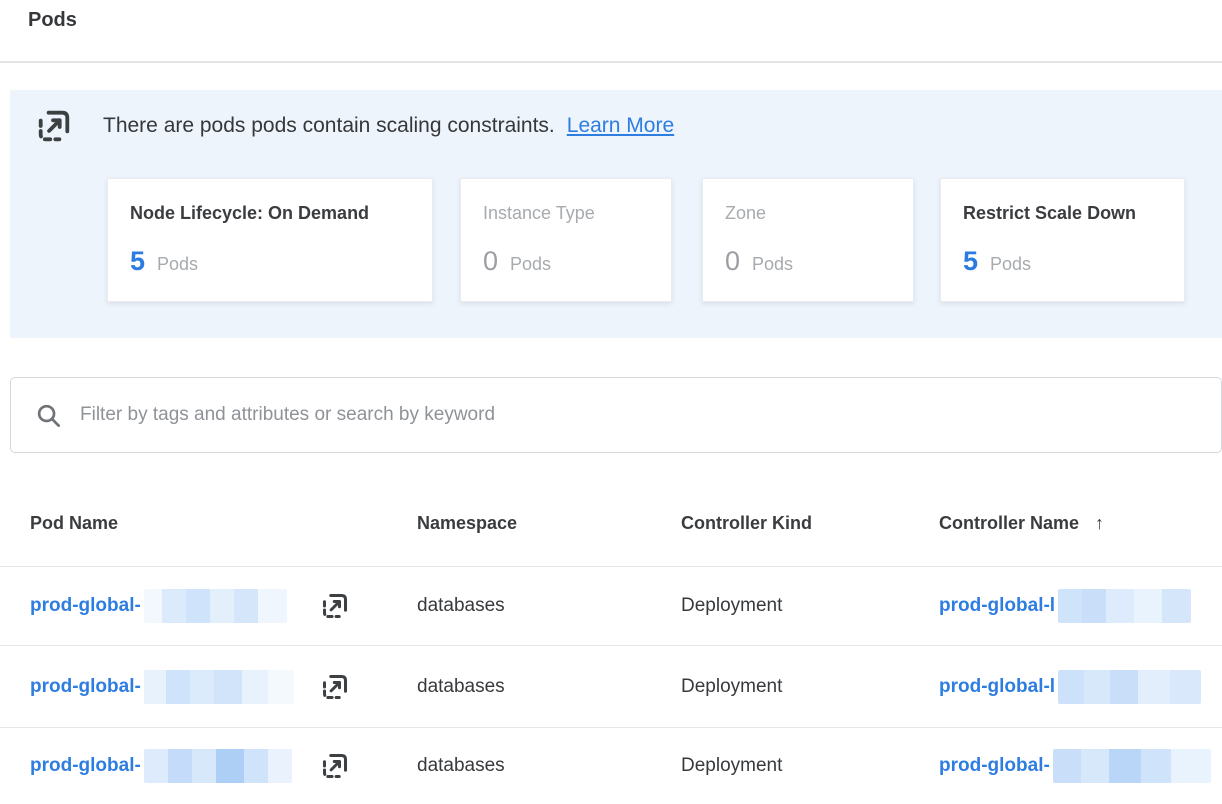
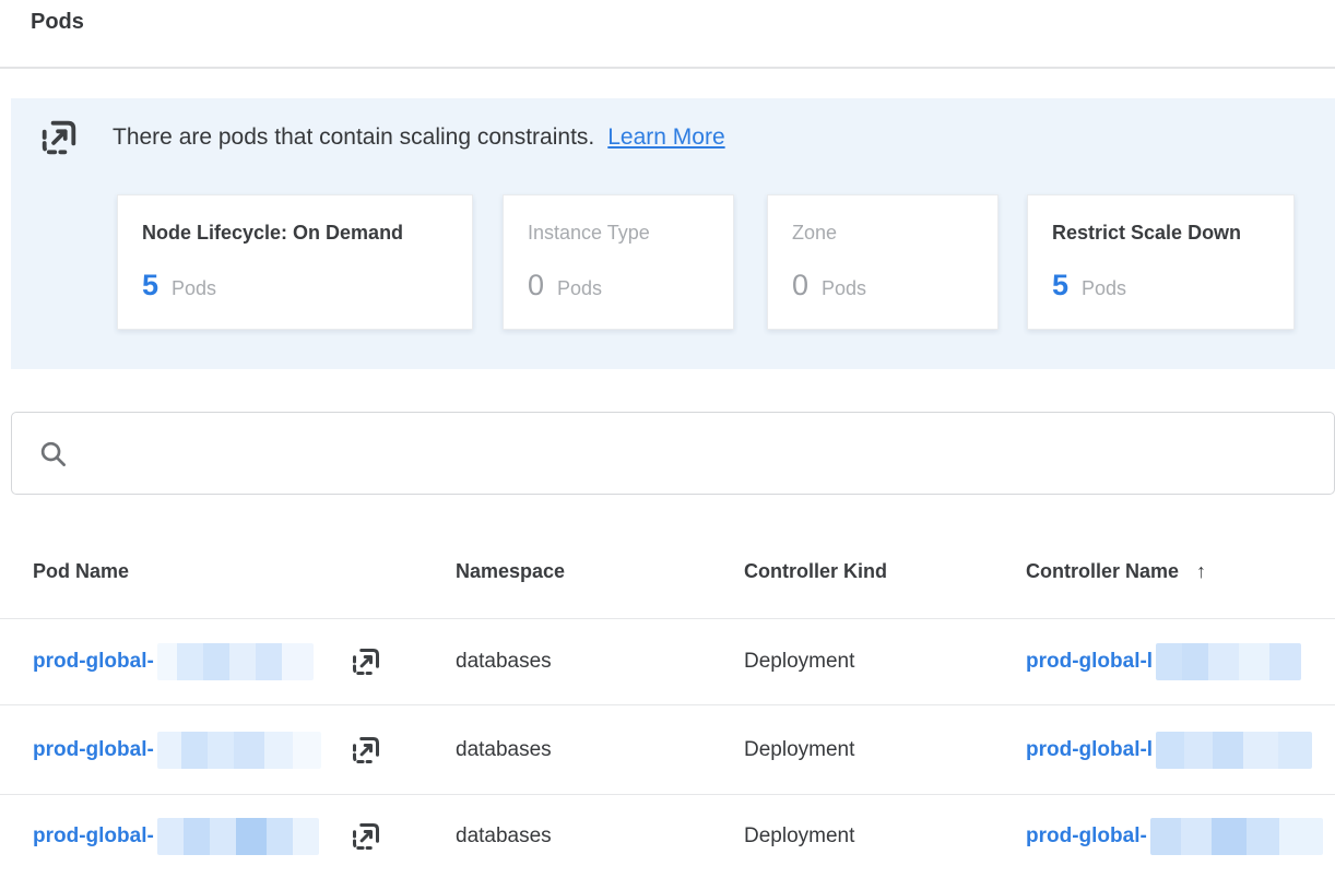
  Pods
- There are pods pods contain scaling constraints.
+ There are pods that contain scaling constraints.
  Learn More
  Node Lifecycle: On Demand
  5
  Pods
  Instance Type
  0
  Pods
  Zone
  0
  Pods
  Restrict Scale Down
  5
  Pods
- Filter by tags and attributes or search by keyword
  Pod Name
  Namespace
  Controller Kind
  Controller Name ↑
  prod-global-
  databases
  Deployment
  prod-global-l
  prod-global-
  databases
  Deployment
  prod-global-l
  prod-global-
  databases
  Deployment
  prod-global-
